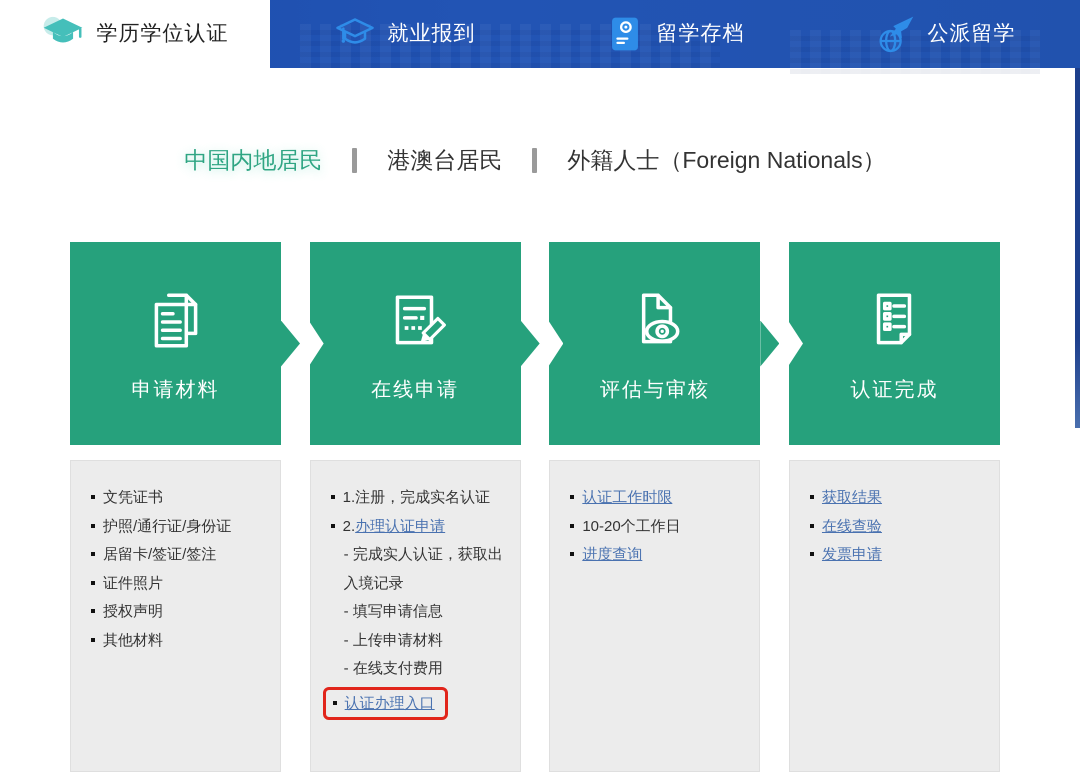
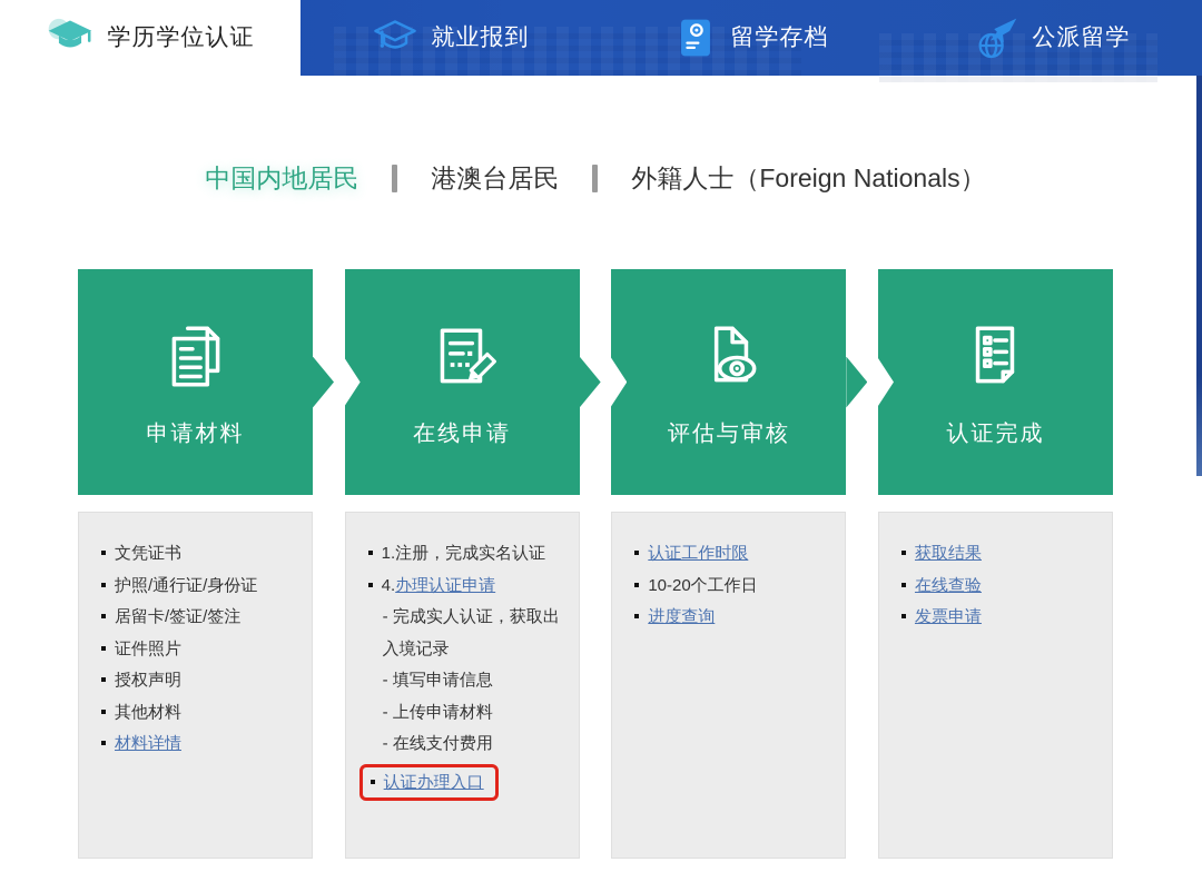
  学历学位认证
  就业报到
  留学存档
  公派留学
  中国内地居民
  港澳台居民
  外籍人士（Foreign Nationals）
  申请材料
  在线申请
  评估与审核
  认证完成
  文凭证书
  护照/通行证/身份证
  居留卡/签证/签注
  证件照片
  授权声明
  其他材料
+ 材料详情
  1.注册，完成实名认证
- 2.办理认证申请
+ 4.办理认证申请
  - 完成实人认证，获取出
  入境记录
  - 填写申请信息
  - 上传申请材料
  - 在线支付费用
  认证办理入口
  认证工作时限
  10-20个工作日
  进度查询
  获取结果
  在线查验
  发票申请
